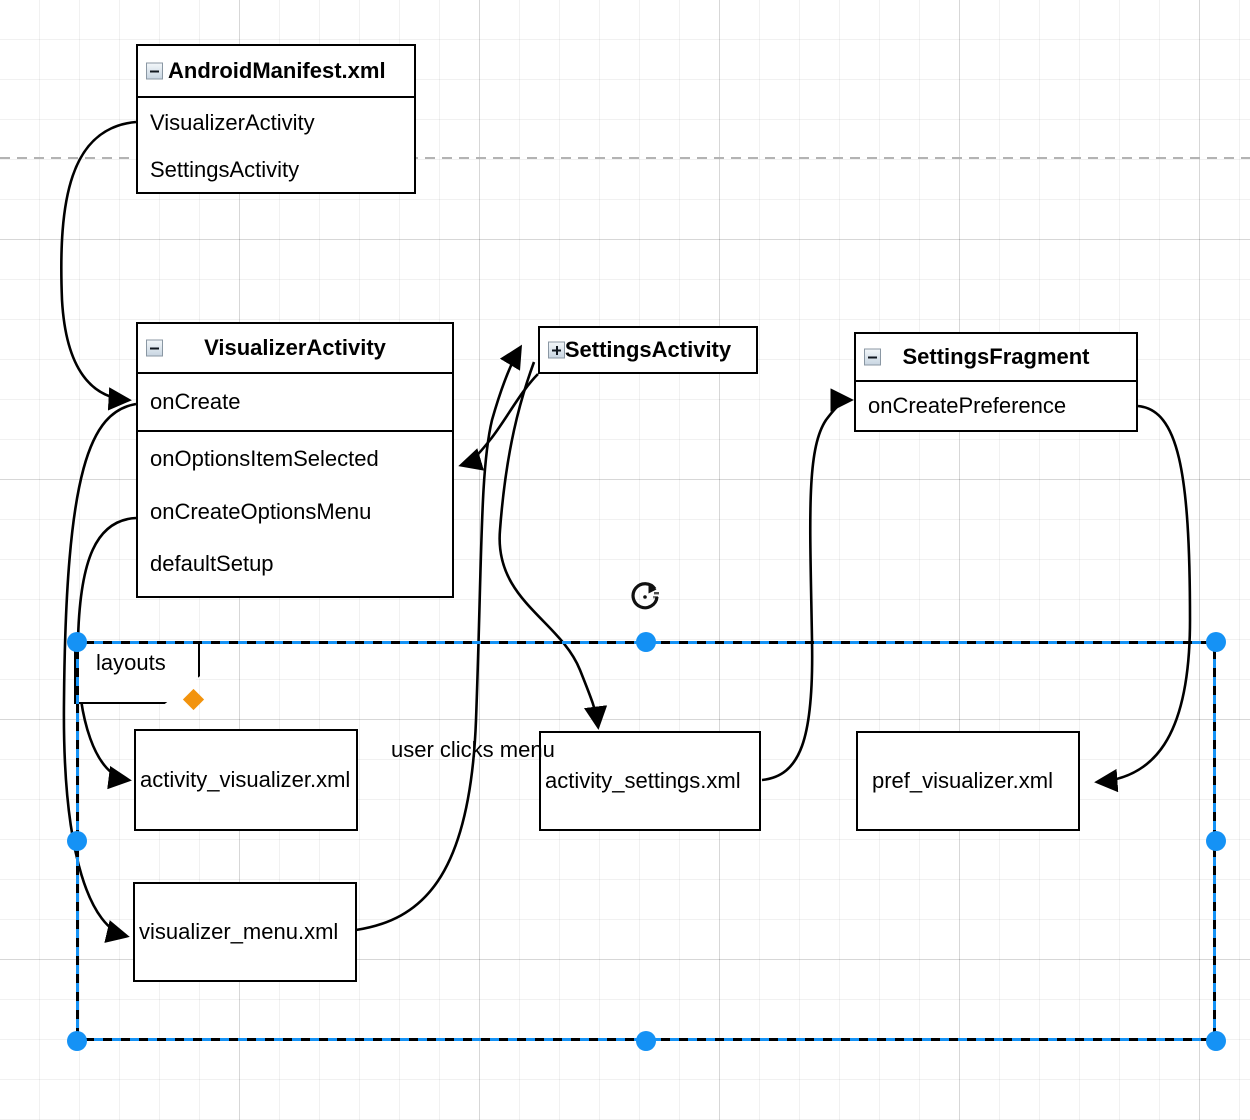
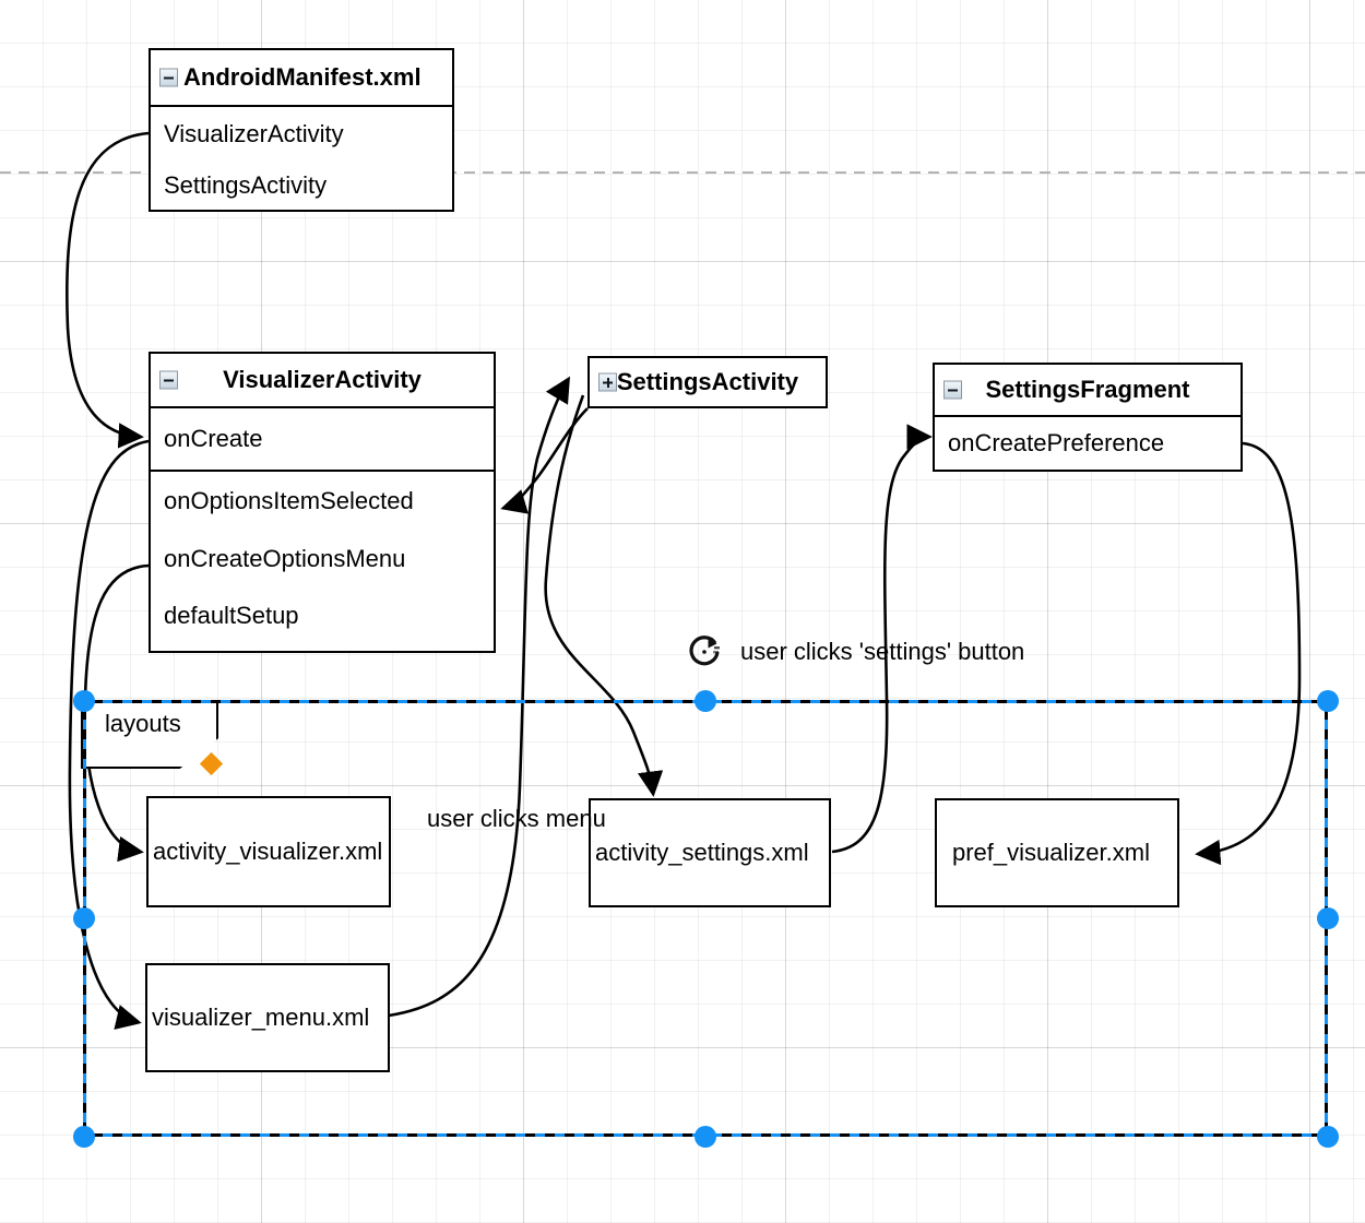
  AndroidManifest.xml
  VisualizerActivity
  SettingsActivity
  VisualizerActivity
  onCreate
  onOptionsItemSelected
  onCreateOptionsMenu
  defaultSetup
  SettingsActivity
  SettingsFragment
  onCreatePreference
  layouts
  activity_visualizer.xml
  visualizer_menu.xml
  activity_settings.xml
  pref_visualizer.xml
+ user clicks 'settings' button
  user clicks menu
